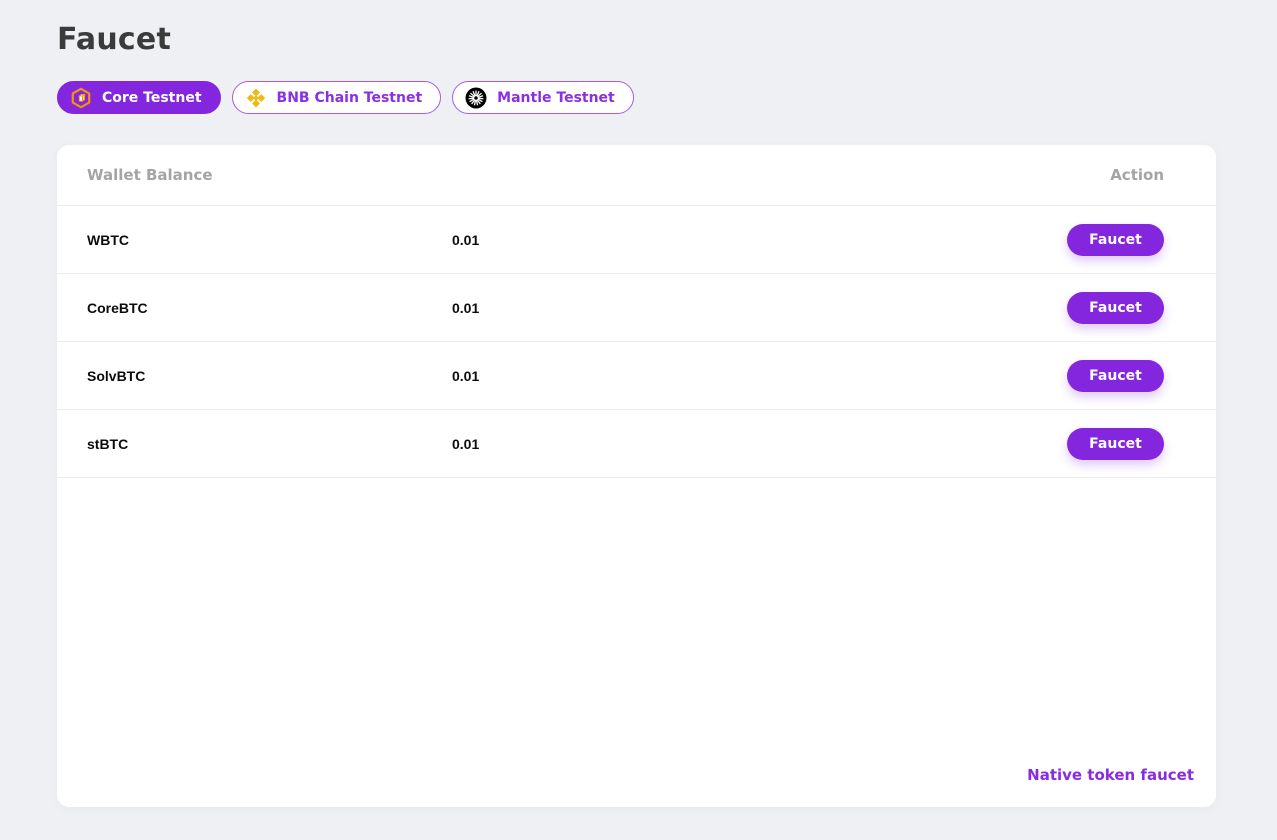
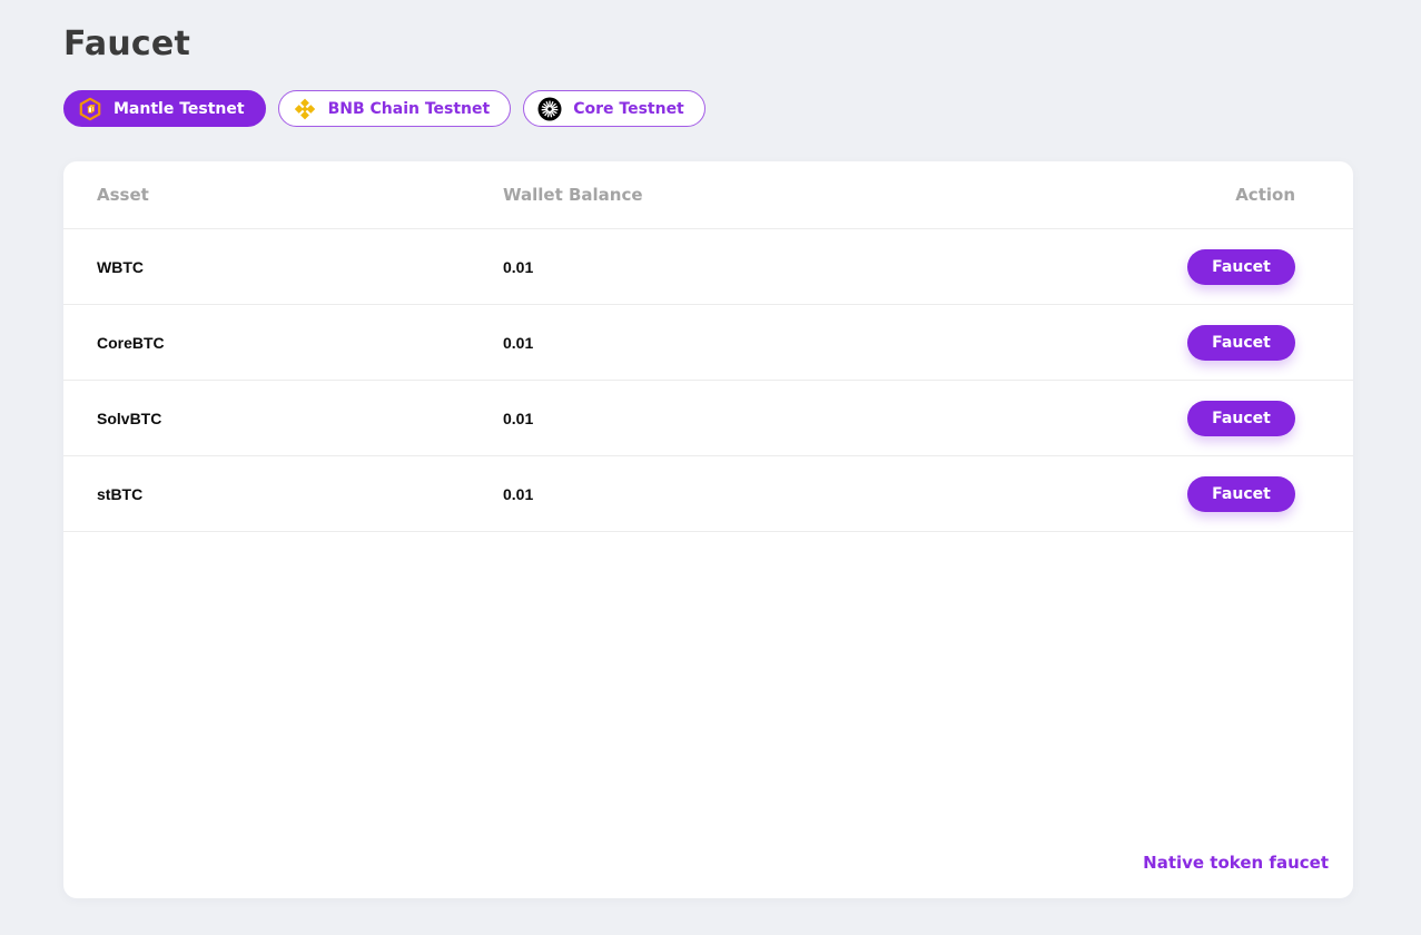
  Faucet
- Core Testnet
+ Mantle Testnet
  BNB Chain Testnet
- Mantle Testnet
+ Core Testnet
+ Asset
  Wallet Balance
  Action
  WBTC
  0.01
  Faucet
  CoreBTC
  0.01
  Faucet
  SolvBTC
  0.01
  Faucet
  stBTC
  0.01
  Faucet
  Native token faucet
